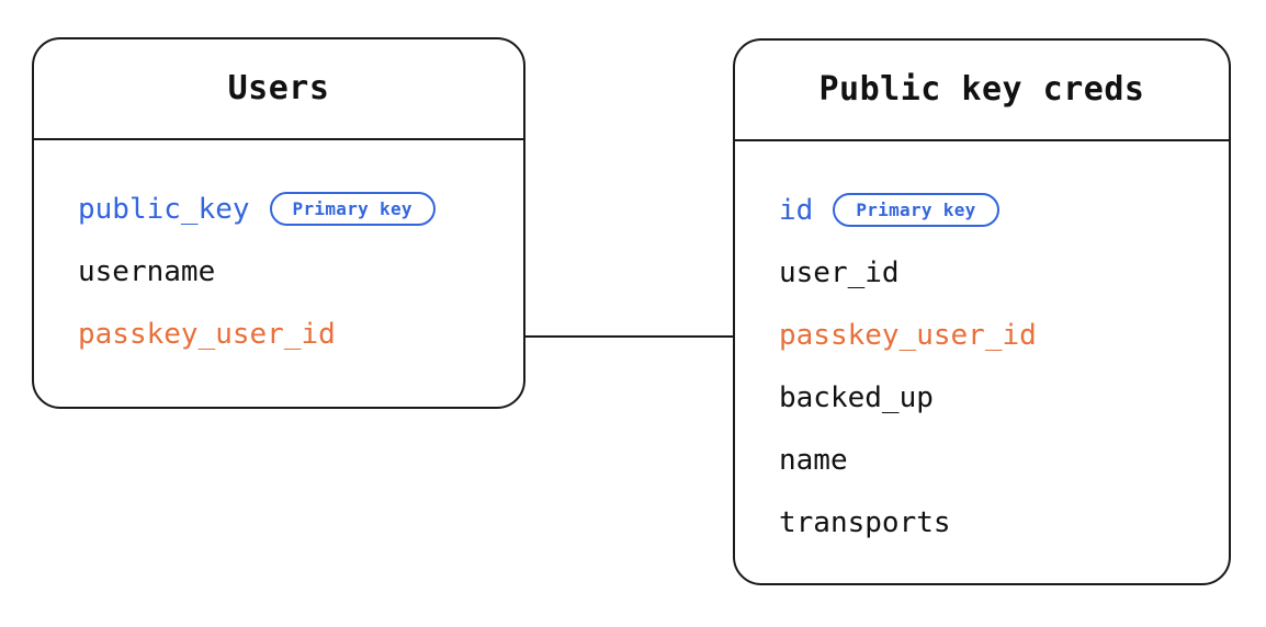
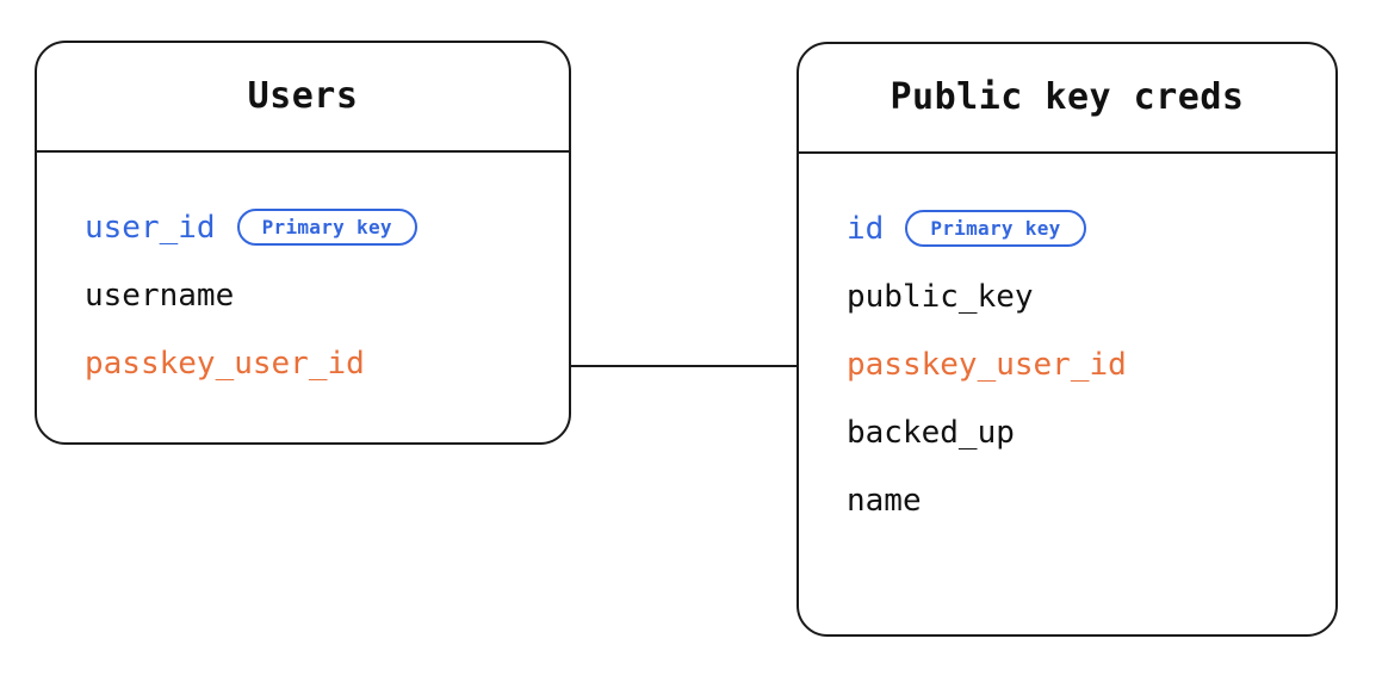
  Users
- public_key
+ user_id
  Primary key
  username
  passkey_user_id
  Public key creds
  id
  Primary key
- user_id
+ public_key
  passkey_user_id
  backed_up
  name
- transports
